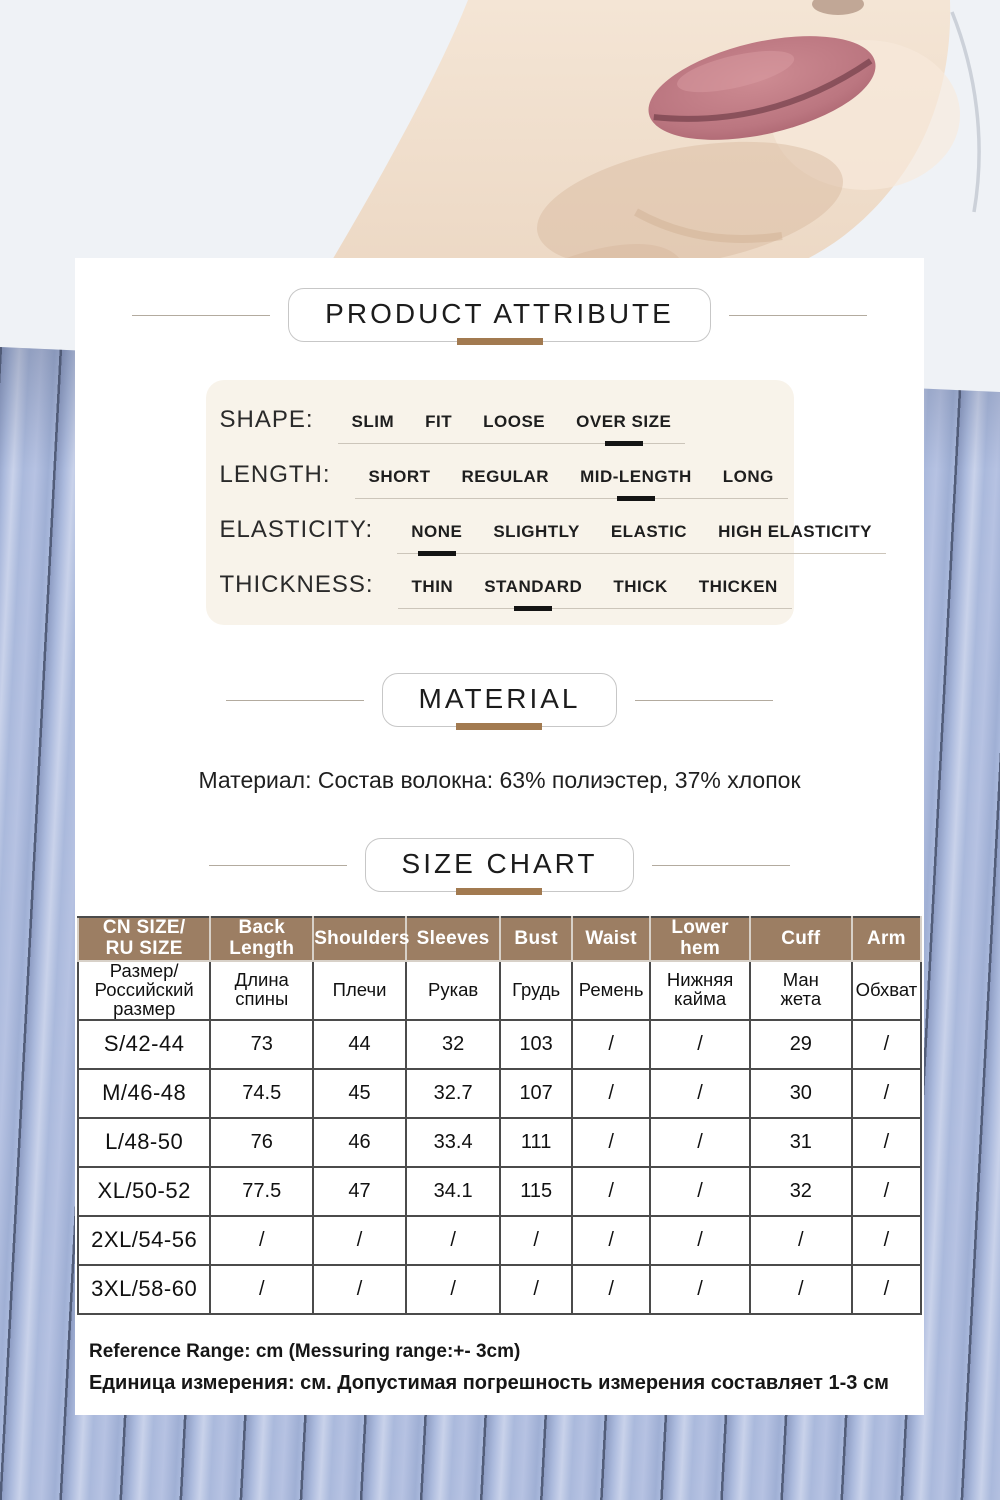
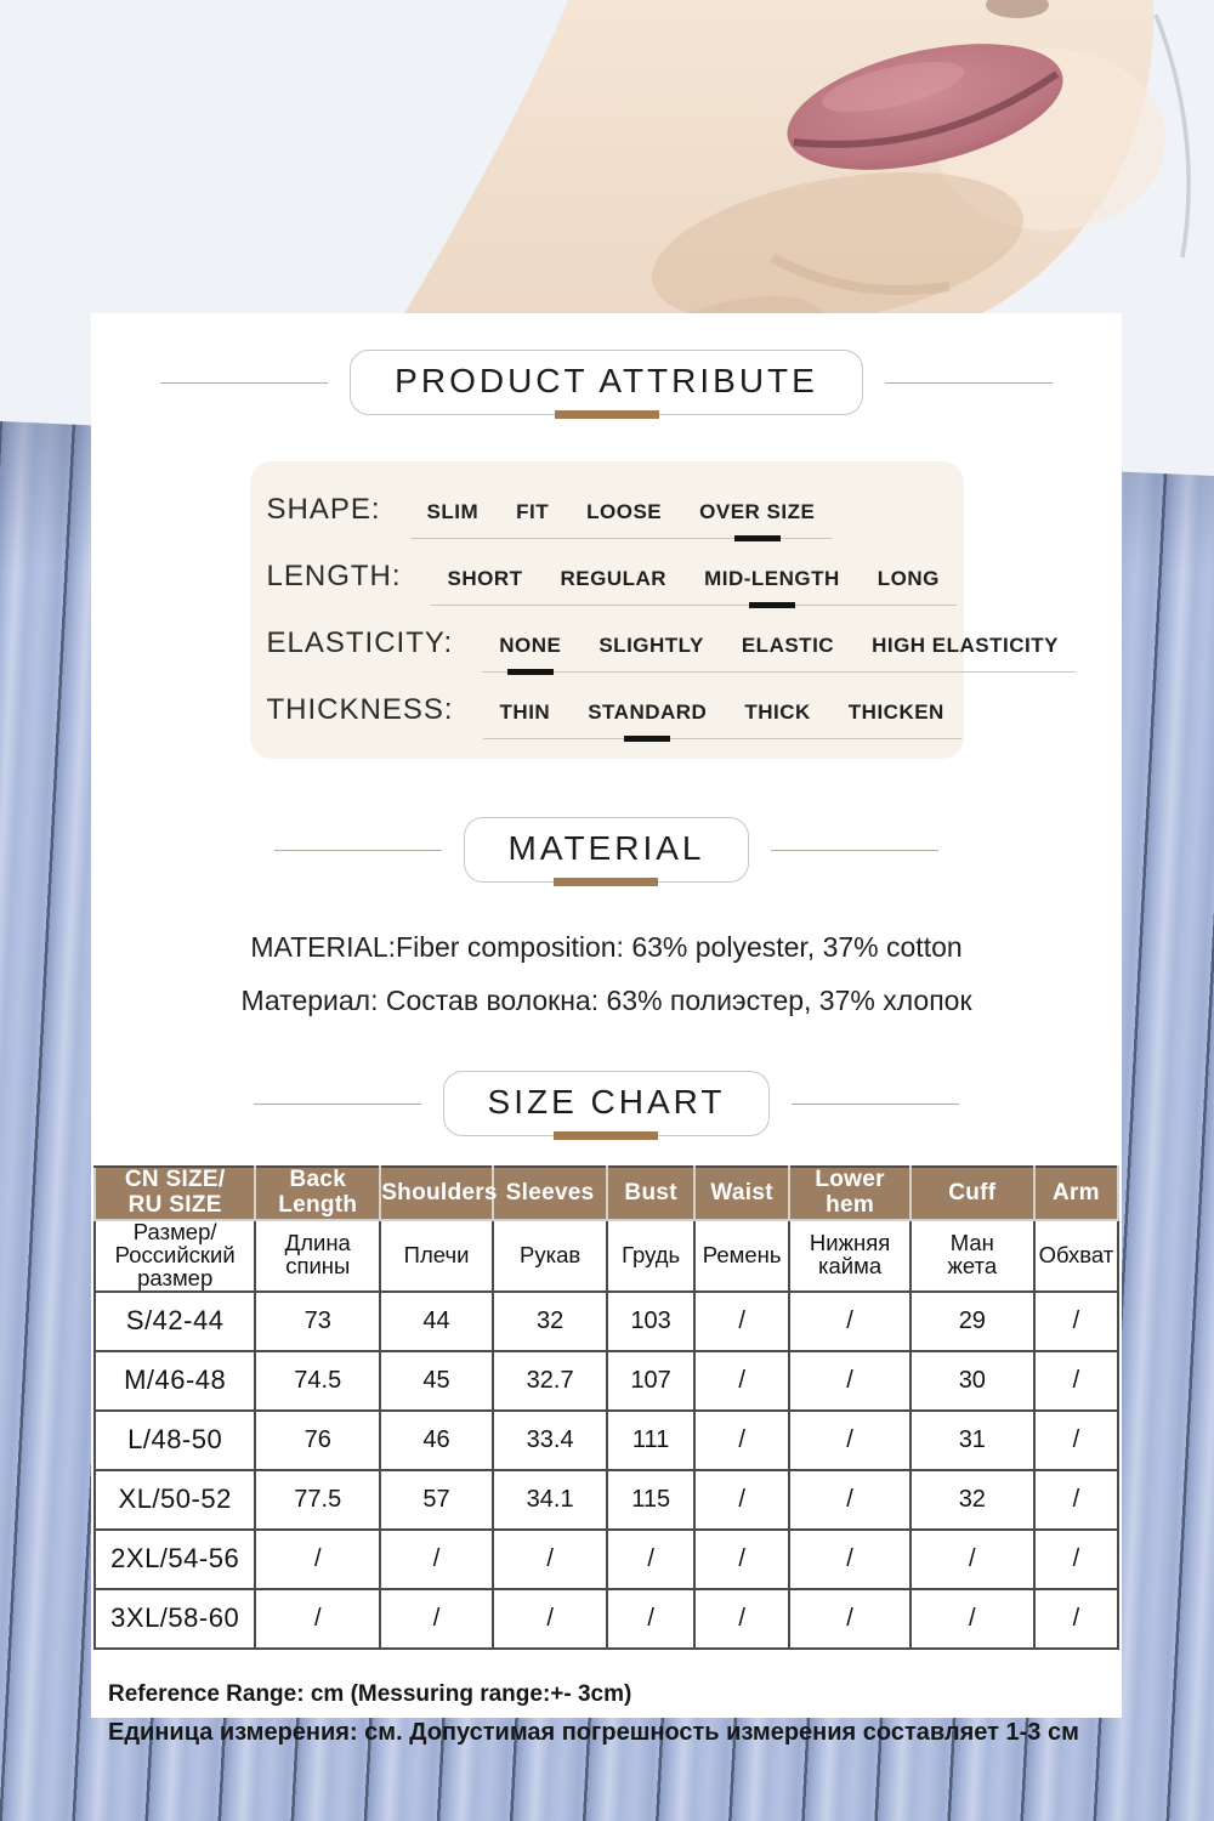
  PRODUCT ATTRIBUTE
  SHAPE:
  SLIM
  FIT
  LOOSE
  OVER SIZE
  LENGTH:
  SHORT
  REGULAR
  MID-LENGTH
  LONG
  ELASTICITY:
  NONE
  SLIGHTLY
  ELASTIC
  HIGH ELASTICITY
  THICKNESS:
  THIN
  STANDARD
  THICK
  THICKEN
  MATERIAL
+ MATERIAL:Fiber composition: 63% polyester, 37% cotton
  Материал: Состав волокна: 63% полиэстер, 37% хлопок
  SIZE CHART
  CN SIZE/ RU SIZE	Back Length	Shoulders	Sleeves	Bust	Waist	Lower hem	Cuff	Arm
  Размер/ Российский размер	Длина спины	Плечи	Рукав	Грудь	Ремень	Нижняя кайма	Ман жета	Обхват
  S/42-44	73	44	32	103	/	/	29	/
  M/46-48	74.5	45	32.7	107	/	/	30	/
  L/48-50	76	46	33.4	111	/	/	31	/
- XL/50-52	77.5	47	34.1	115	/	/	32	/
+ XL/50-52	77.5	57	34.1	115	/	/	32	/
  2XL/54-56	/	/	/	/	/	/	/	/
  3XL/58-60	/	/	/	/	/	/	/	/
  Reference Range: cm (Messuring range:+- 3cm)
  Единица измерения: см. Допустимая погрешность измерения составляет 1-3 см
